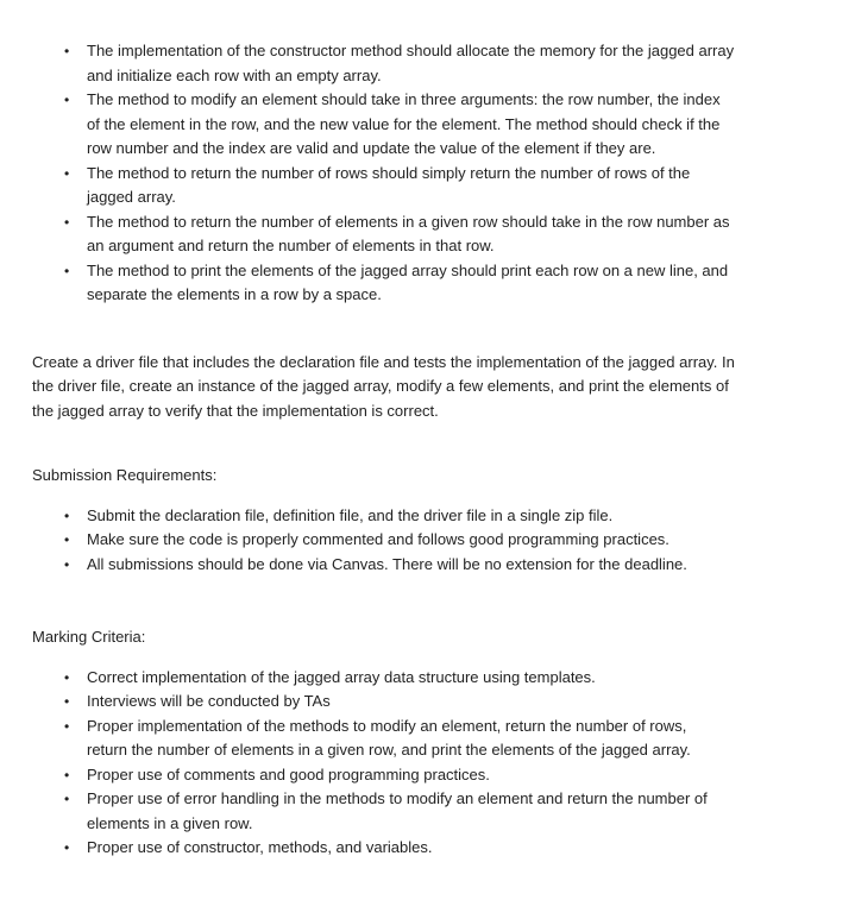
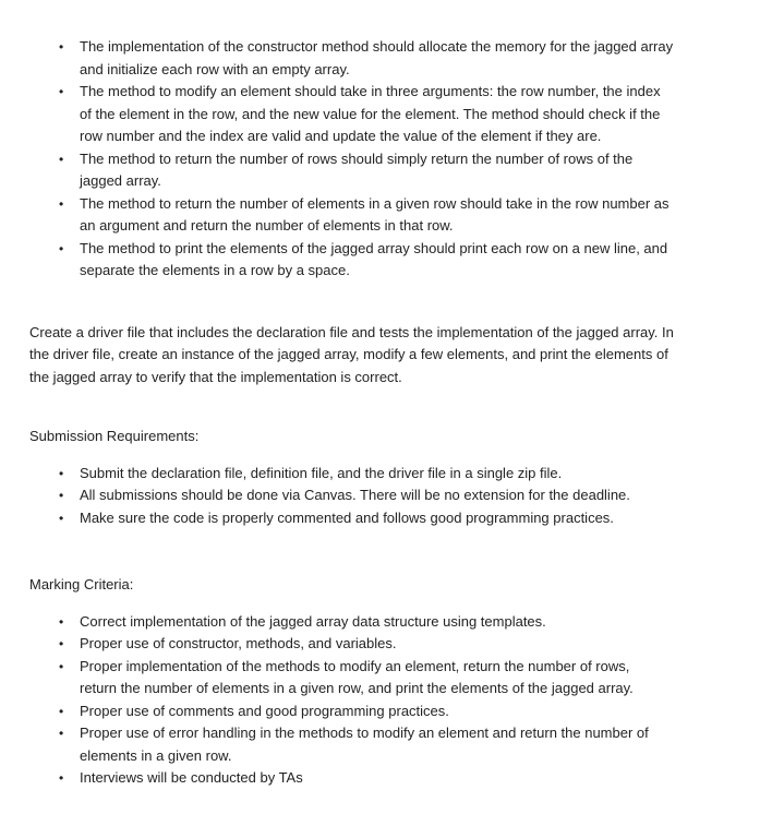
  •
  The implementation of the constructor method should allocate the memory for the jagged array
  and initialize each row with an empty array.
  •
  The method to modify an element should take in three arguments: the row number, the index
  of the element in the row, and the new value for the element. The method should check if the
  row number and the index are valid and update the value of the element if they are.
  •
  The method to return the number of rows should simply return the number of rows of the
  jagged array.
  •
  The method to return the number of elements in a given row should take in the row number as
  an argument and return the number of elements in that row.
  •
  The method to print the elements of the jagged array should print each row on a new line, and
  separate the elements in a row by a space.
  Create a driver file that includes the declaration file and tests the implementation of the jagged array. In
  the driver file, create an instance of the jagged array, modify a few elements, and print the elements of
  the jagged array to verify that the implementation is correct.
  Submission Requirements:
  •
  Submit the declaration file, definition file, and the driver file in a single zip file.
  •
- Make sure the code is properly commented and follows good programming practices.
+ All submissions should be done via Canvas. There will be no extension for the deadline.
  •
- All submissions should be done via Canvas. There will be no extension for the deadline.
+ Make sure the code is properly commented and follows good programming practices.
  Marking Criteria:
  •
  Correct implementation of the jagged array data structure using templates.
  •
- Interviews will be conducted by TAs
+ Proper use of constructor, methods, and variables.
  •
  Proper implementation of the methods to modify an element, return the number of rows,
  return the number of elements in a given row, and print the elements of the jagged array.
  •
  Proper use of comments and good programming practices.
  •
  Proper use of error handling in the methods to modify an element and return the number of
  elements in a given row.
  •
- Proper use of constructor, methods, and variables.
+ Interviews will be conducted by TAs
